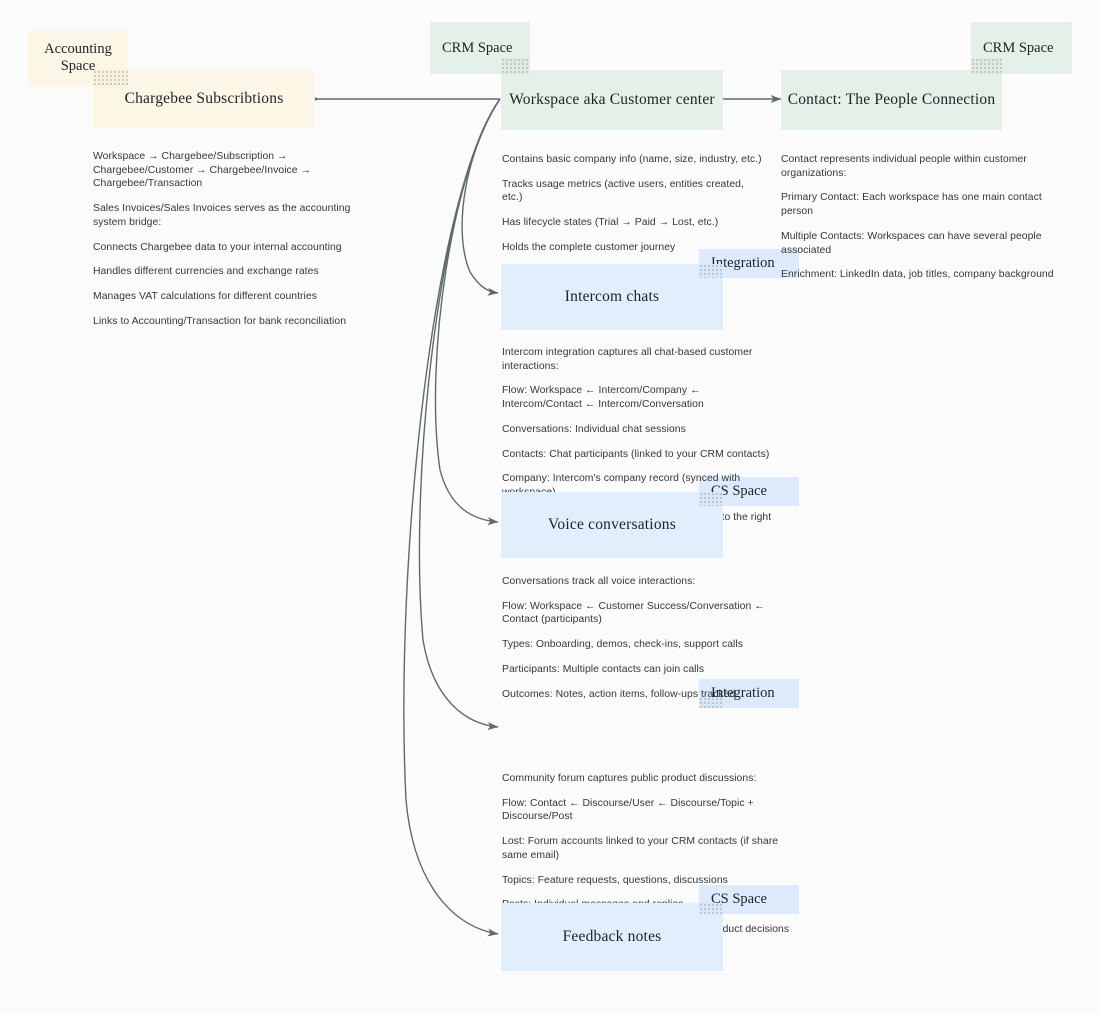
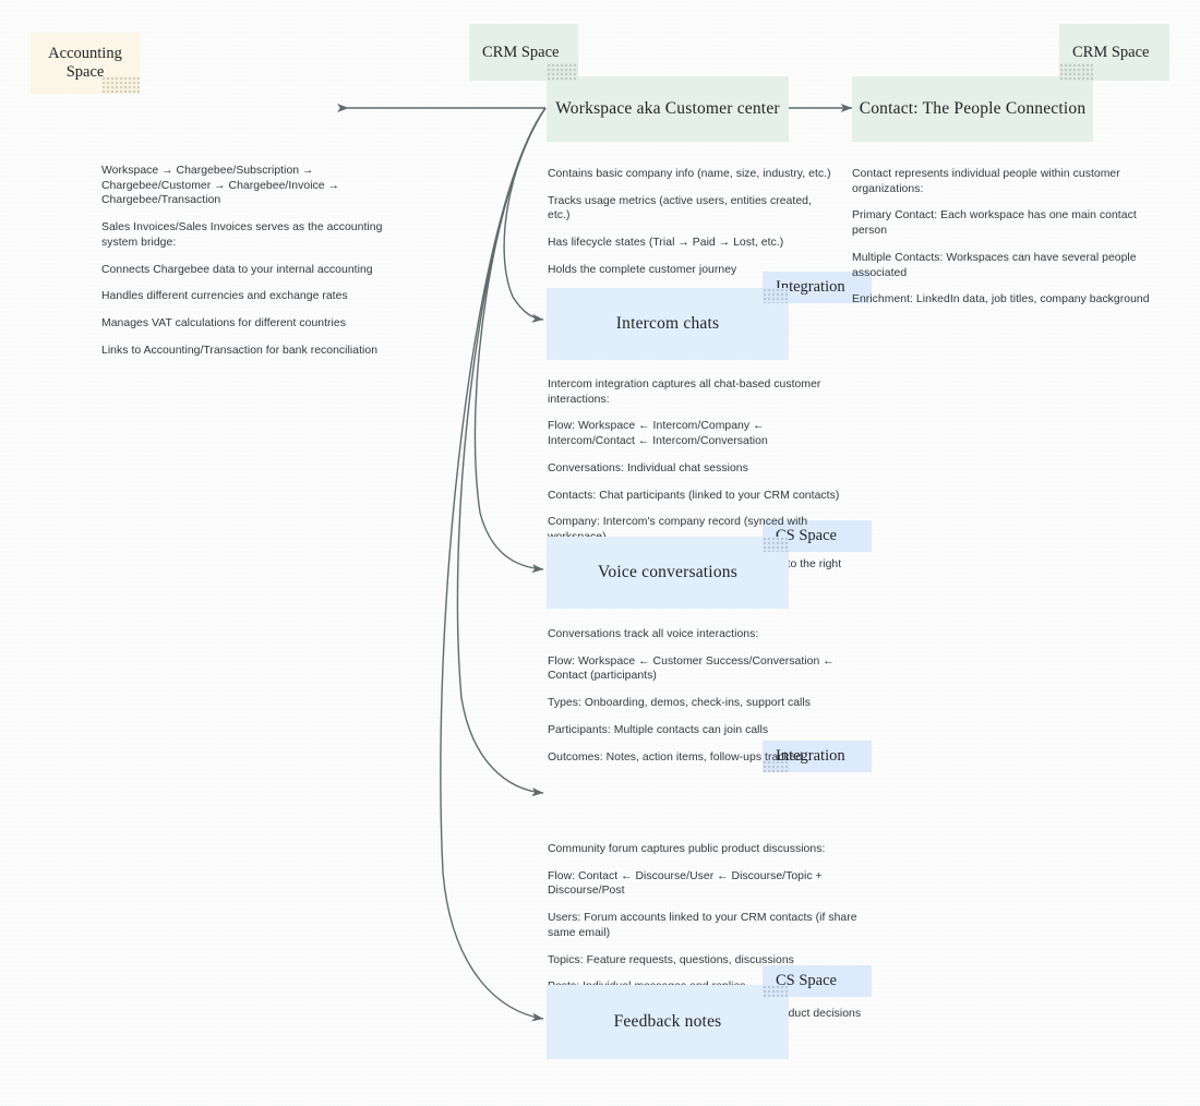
  Accounting Space
- Chargebee Subscribtions
  Workspace → Chargebee/Subscription → Chargebee/Customer → Chargebee/Invoice → Chargebee/Transaction
  Sales Invoices/Sales Invoices serves as the accounting system bridge:
  Connects Chargebee data to your internal accounting
  Handles different currencies and exchange rates
  Manages VAT calculations for different countries
  Links to Accounting/Transaction for bank reconciliation
  CRM Space
  Workspace aka Customer center
  Contains basic company info (name, size, industry, etc.)
  Tracks usage metrics (active users, entities created, etc.)
  Has lifecycle states (Trial → Paid → Lost, etc.)
  Holds the complete customer journey
  CRM Space
  Contact: The People Connection
  Contact represents individual people within customer organizations:
  Primary Contact: Each workspace has one main contact person
  Multiple Contacts: Workspaces can have several people associated
  Enrichment: LinkedIn data, job titles, company background
  Integration
  Intercom chats
  Intercom integration captures all chat-based customer interactions:
  Flow: Workspace ← Intercom/Company ← Intercom/Contact ← Intercom/Conversation
  Conversations: Individual chat sessions
  Contacts: Chat participants (linked to your CRM contacts)
  Company: Intercom's company record (synced with
  CS Space
  Voice conversations
  Conversations track all voice interactions:
  Flow: Workspace ← Customer Success/Conversation ← Contact (participants)
  Types: Onboarding, demos, check-ins, support calls
  Participants: Multiple contacts can join calls
  Outcomes: Notes, action items, follow-ups tracked
  Integration
  Community forum captures public product discussions:
  Flow: Contact ← Discourse/User ← Discourse/Topic + Discourse/Post
- Lost: Forum accounts linked to your CRM contacts (if share same email)
+ Users: Forum accounts linked to your CRM contacts (if share same email)
  Topics: Feature requests, questions, discussions
  CS Space
  Feedback notes
